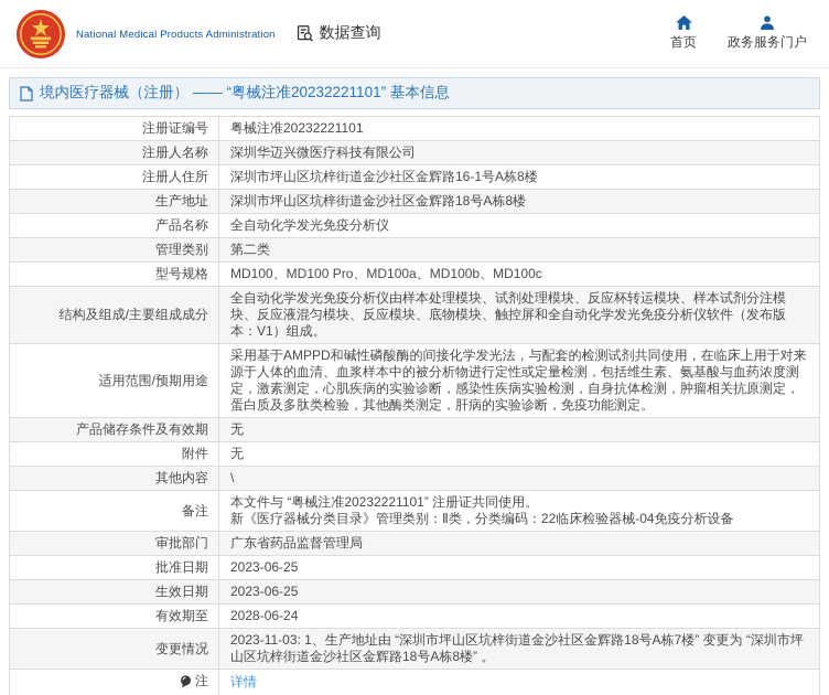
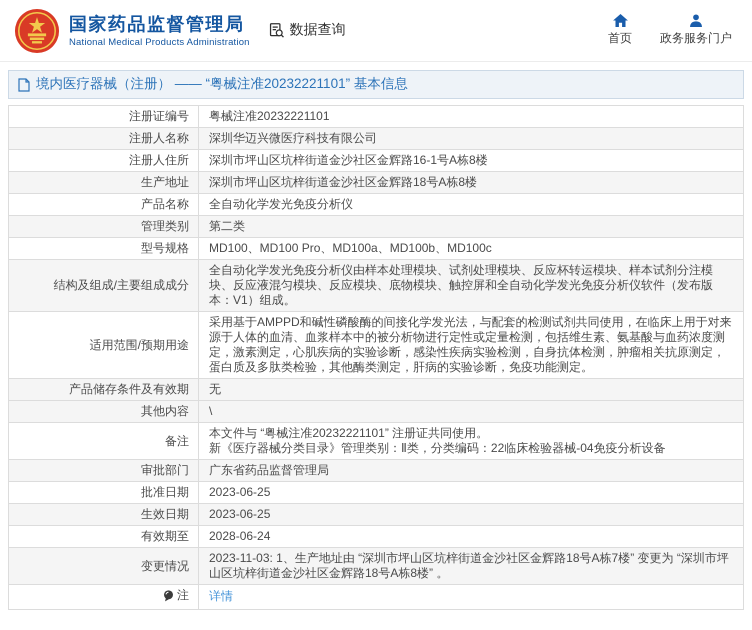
+ 国家药品监督管理局
  National Medical Products Administration
  数据查询
  首页
  政务服务门户
  境内医疗器械（注册） —— “粤械注准20232221101” 基本信息
  注册证编号	粤械注准20232221101
  注册人名称	深圳华迈兴微医疗科技有限公司
  注册人住所	深圳市坪山区坑梓街道金沙社区金辉路16-1号A栋8楼
  生产地址	深圳市坪山区坑梓街道金沙社区金辉路18号A栋8楼
  产品名称	全自动化学发光免疫分析仪
  管理类别	第二类
  型号规格	MD100、MD100 Pro、MD100a、MD100b、MD100c
  结构及组成/主要组成成分	全自动化学发光免疫分析仪由样本处理模块、试剂处理模块、反应杯转运模块、样本试剂分注模块、反应液混匀模块、反应模块、底物模块、触控屏和全自动化学发光免疫分析仪软件（发布版本：V1）组成。
  适用范围/预期用途	采用基于AMPPD和碱性磷酸酶的间接化学发光法，与配套的检测试剂共同使用，在临床上用于对来源于人体的血清、血浆样本中的被分析物进行定性或定量检测，包括维生素、氨基酸与血药浓度测定，激素测定，心肌疾病的实验诊断，感染性疾病实验检测，自身抗体检测，肿瘤相关抗原测定，蛋白质及多肽类检验，其他酶类测定，肝病的实验诊断，免疫功能测定。
  产品储存条件及有效期	无
- 附件	无
  其他内容	\
  备注	本文件与 “粤械注准20232221101” 注册证共同使用。 新《医疗器械分类目录》管理类别：Ⅱ类，分类编码：22临床检验器械-04免疫分析设备
  审批部门	广东省药品监督管理局
  批准日期	2023-06-25
  生效日期	2023-06-25
  有效期至	2028-06-24
  变更情况	2023-11-03: 1、生产地址由 “深圳市坪山区坑梓街道金沙社区金辉路18号A栋7楼” 变更为 “深圳市坪山区坑梓街道金沙社区金辉路18号A栋8楼” 。
  注	详情
